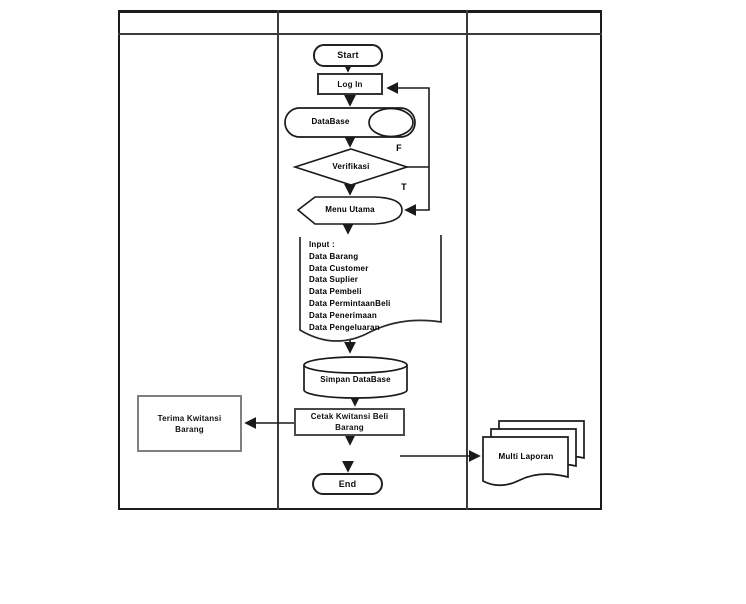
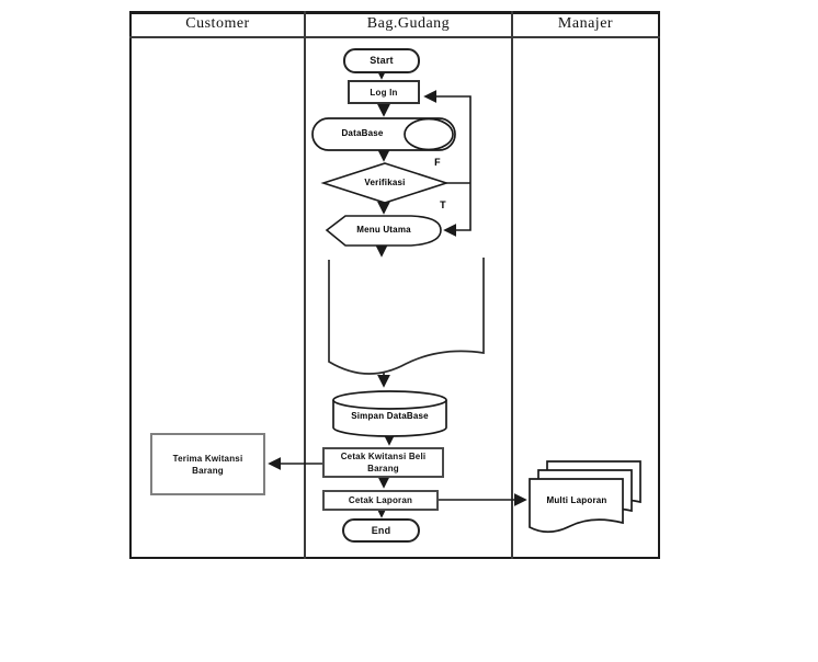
+ Customer
+ Bag.Gudang
+ Manajer
  Start
  Log In
  Cetak Kwitansi Beli
  Barang
+ Cetak Laporan
  End
  Terima Kwitansi
  Barang
  DataBase
  Verifikasi
  F
  T
  Menu Utama
  Simpan DataBase
  Multi Laporan
- Input :
- Data Barang
- Data Customer
- Data Suplier
- Data Pembeli
- Data PermintaanBeli
- Data Penerimaan
- Data Pengeluaran
